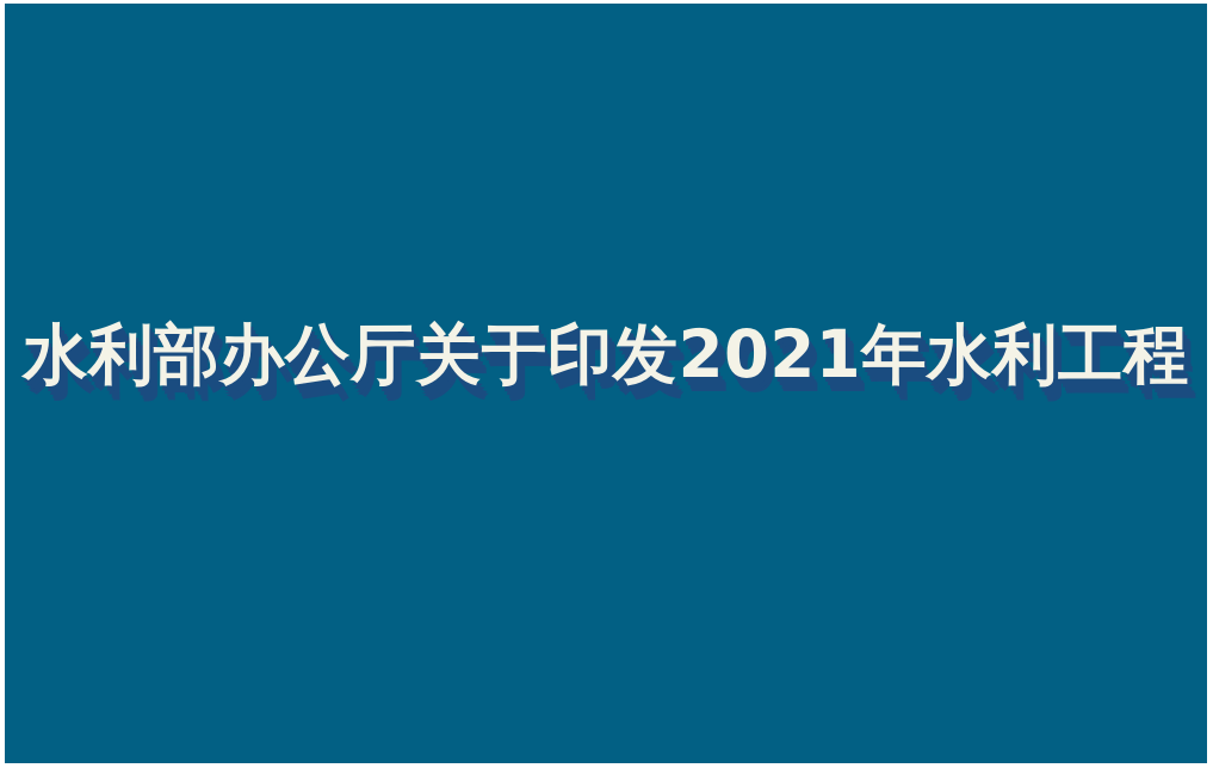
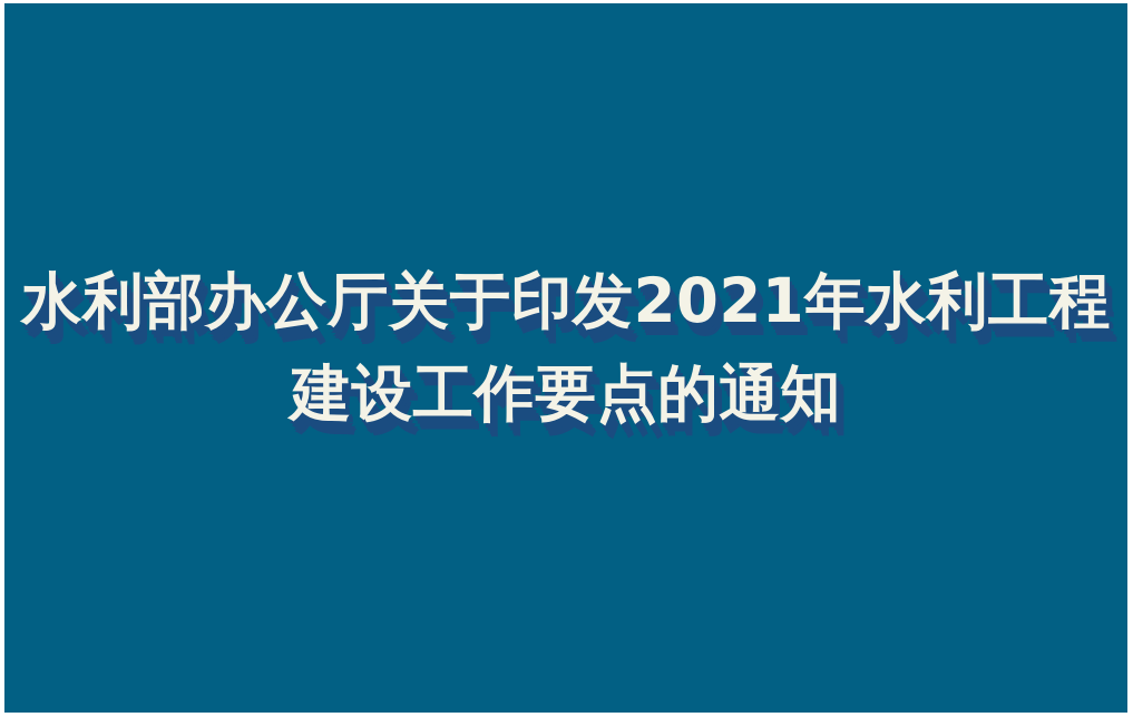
  水利部办公厅关于印发2021年水利工程
+ 建设工作要点的通知
